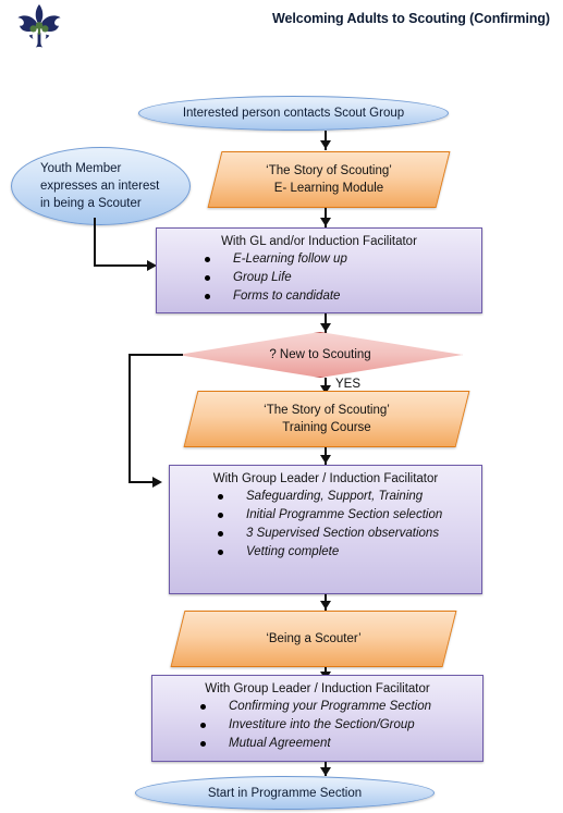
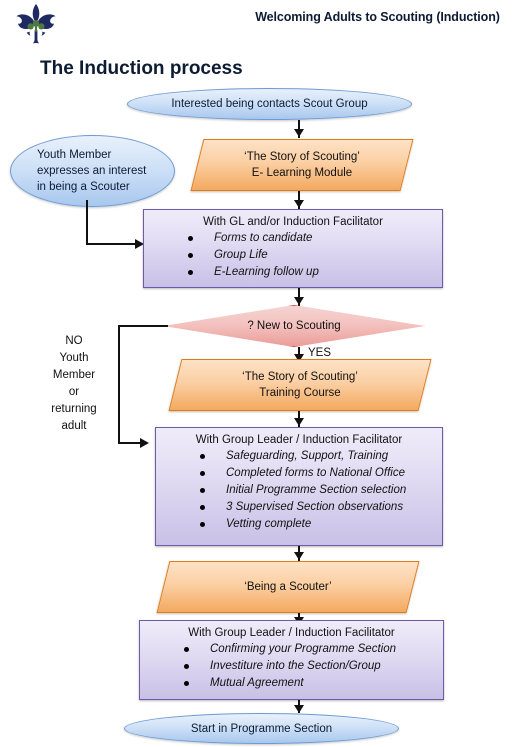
- Welcoming Adults to Scouting (Confirming)
+ Welcoming Adults to Scouting (Induction)
+ The Induction process
- Interested person contacts Scout Group
+ Interested being contacts Scout Group
  Youth Member
  expresses an interest
  in being a Scouter
  ‘The Story of Scouting’
  E- Learning Module
  With GL and/or Induction Facilitator
- E-Learning follow up
+ Forms to candidate
  Group Life
- Forms to candidate
+ E-Learning follow up
  ? New to Scouting
  YES
+ NO
+ Youth
+ Member
+ or
+ returning
+ adult
  ‘The Story of Scouting’
  Training Course
  With Group Leader / Induction Facilitator
  Safeguarding, Support, Training
+ Completed forms to National Office
  Initial Programme Section selection
  3 Supervised Section observations
  Vetting complete
  ‘Being a Scouter’
  With Group Leader / Induction Facilitator
  Confirming your Programme Section
  Investiture into the Section/Group
  Mutual Agreement
  Start in Programme Section
